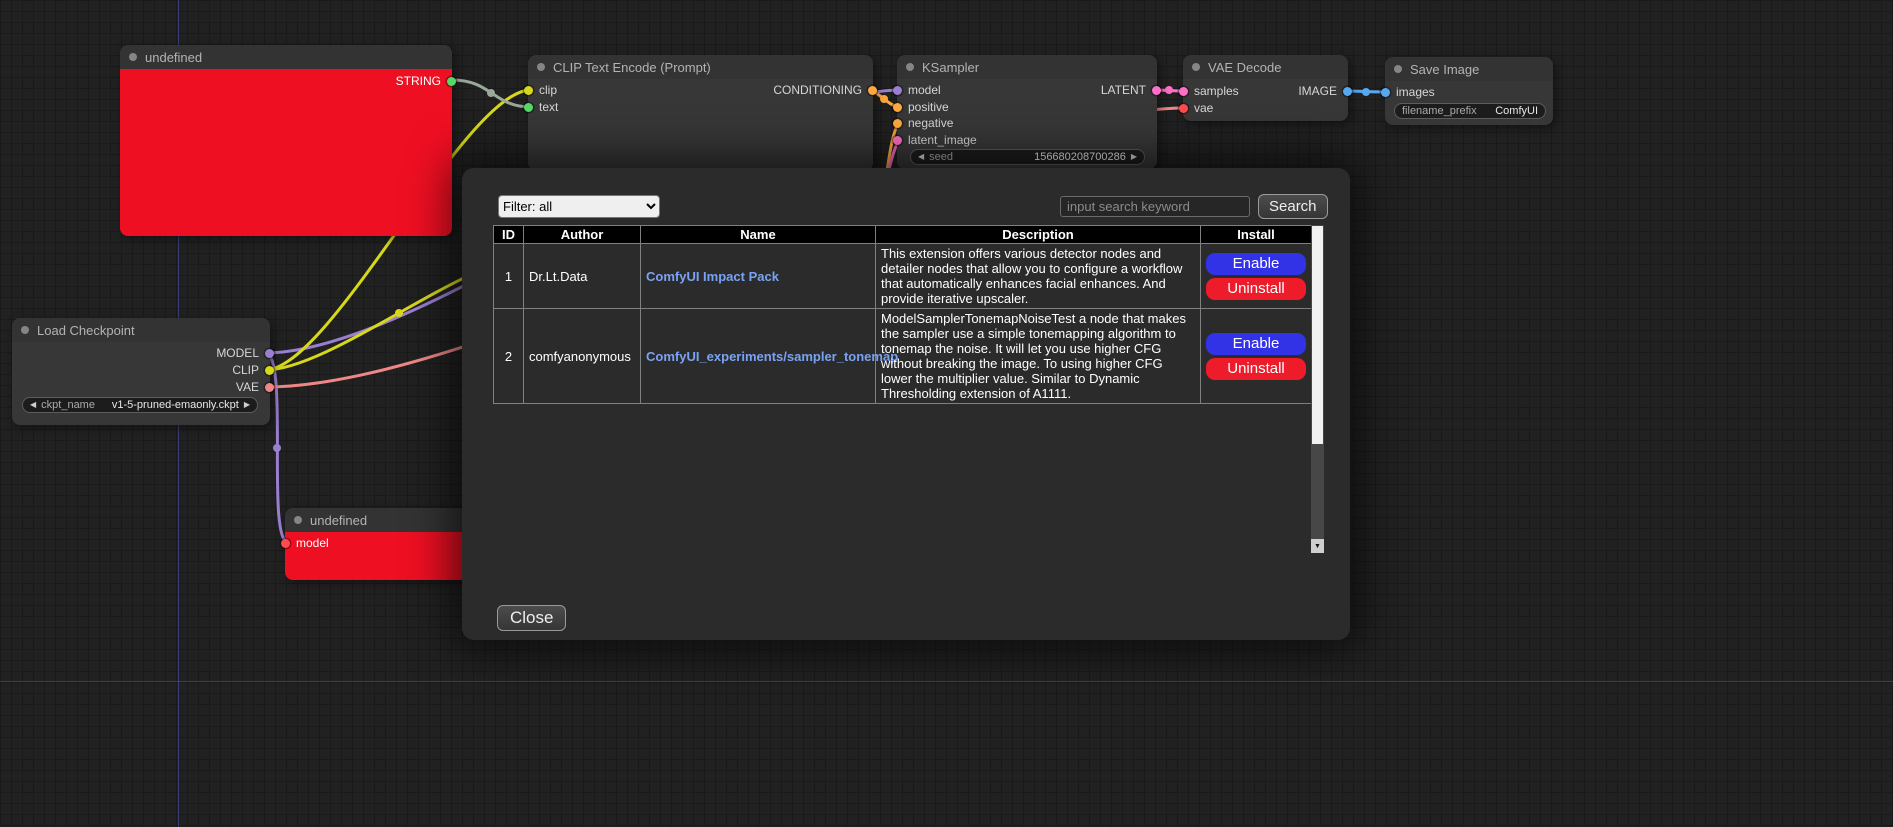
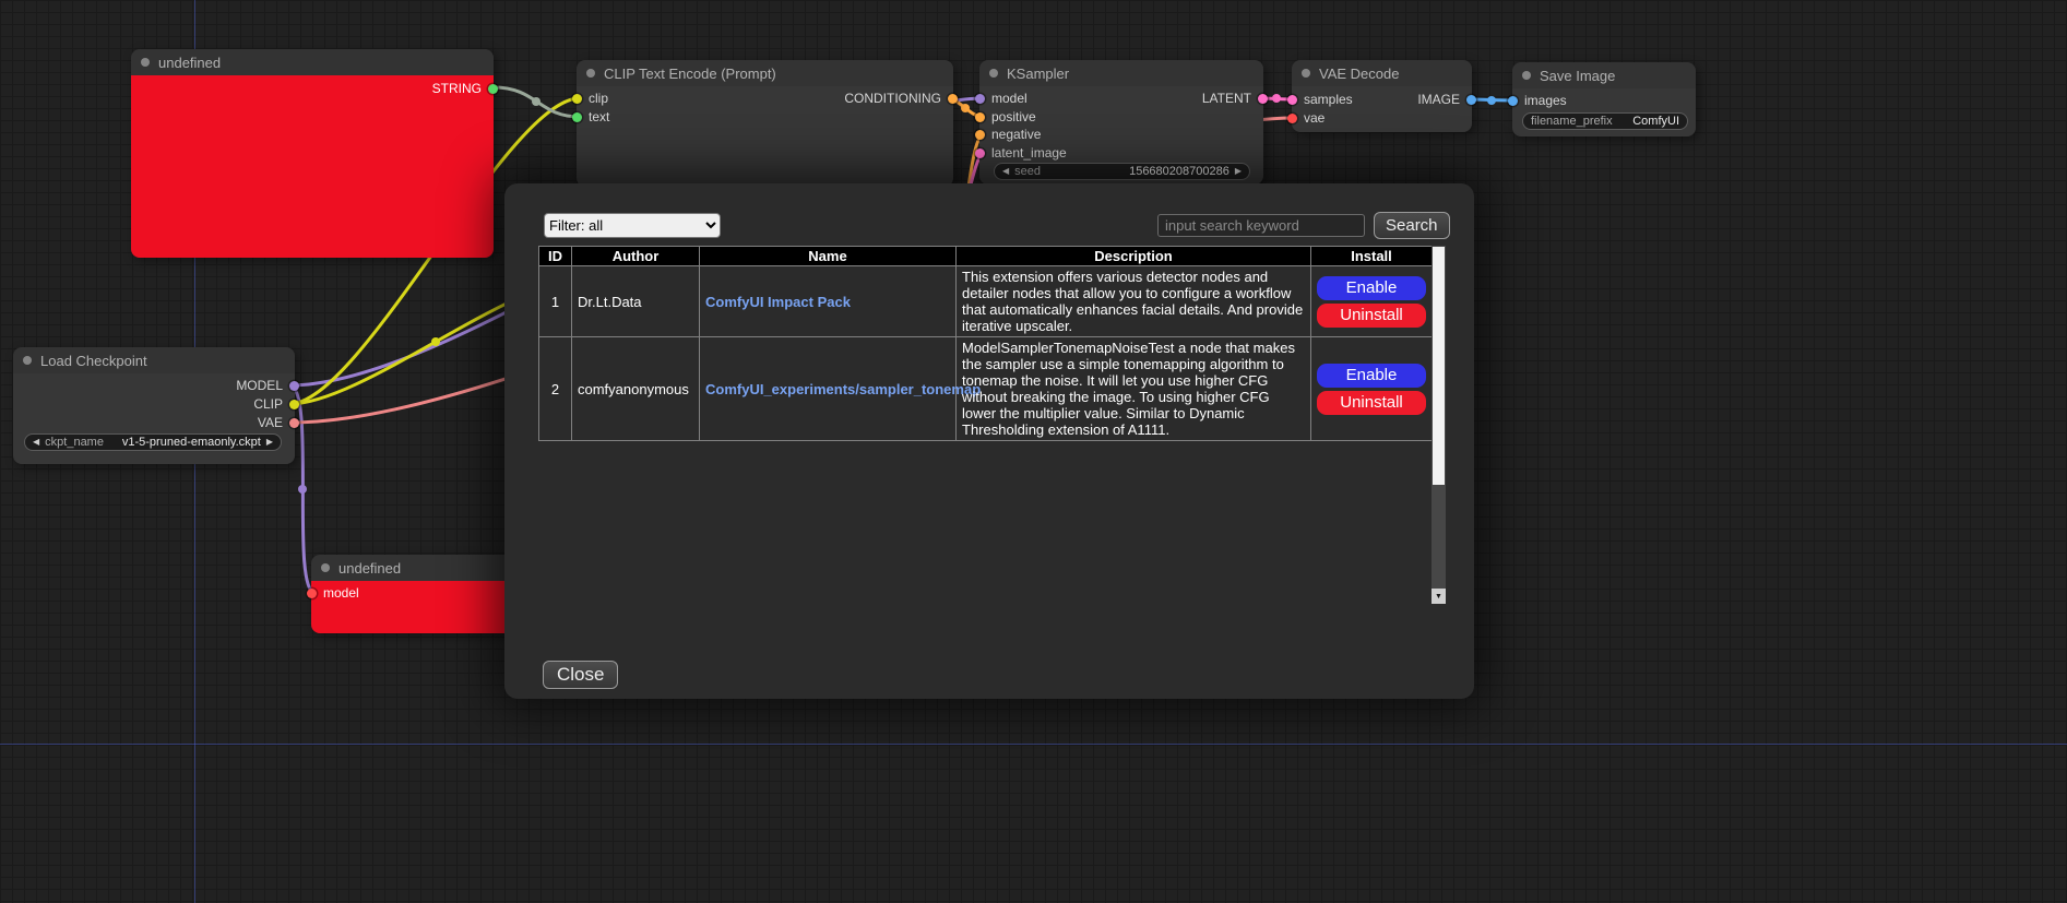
  undefined
  STRING
  CLIP Text Encode (Prompt)
  clip
  text
  CONDITIONING
  KSampler
  model
  positive
  negative
  latent_image
  LATENT
  ◀
  seed
  156680208700286
  ▶
  VAE Decode
  samples
  vae
  IMAGE
  Save Image
  images
  filename_prefix
  ComfyUI
  Load Checkpoint
  MODEL
  CLIP
  VAE
  ◀
  ckpt_name
  v1-5-pruned-emaonly.ckpt
  ▶
  undefined
  model
  Filter: all
  input search keyword
  Search
  ID	Author	Name	Description	Install
- 1	Dr.Lt.Data	ComfyUI Impact Pack	This extension offers various detector nodes and detailer nodes that allow you to configure a workflow that automatically enhances facial enhances. And provide iterative upscaler.	Enable Uninstall
+ 1	Dr.Lt.Data	ComfyUI Impact Pack	This extension offers various detector nodes and detailer nodes that allow you to configure a workflow that automatically enhances facial details. And provide iterative upscaler.	Enable Uninstall
  2	comfyanonymous	ComfyUI_experiments/sampler_tonemap	ModelSamplerTonemapNoiseTest a node that makes the sampler use a simple tonemapping algorithm to tonemap the noise. It will let you use higher CFG without breaking the image. To using higher CFG lower the multiplier value. Similar to Dynamic Thresholding extension of A1111.	Enable Uninstall
  Close
